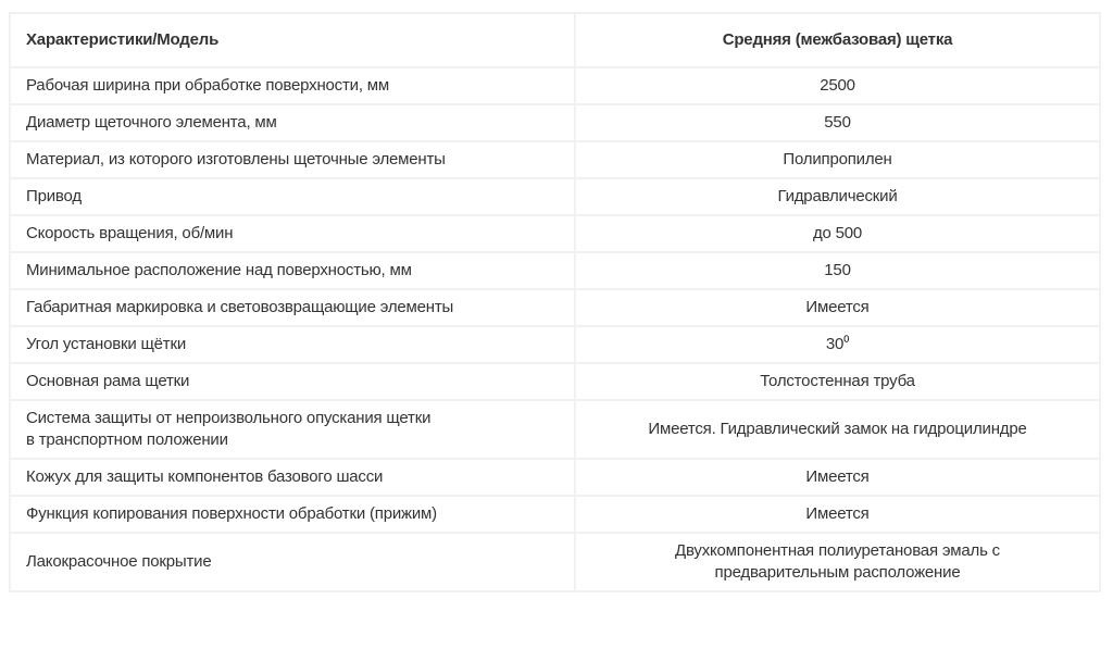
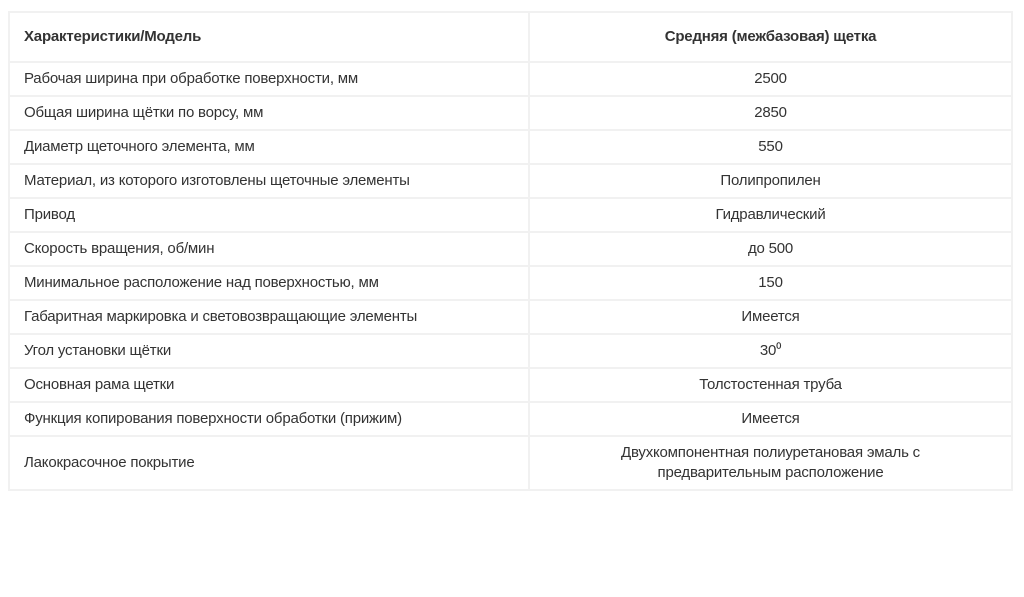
  Характеристики/Модель	Средняя (межбазовая) щетка
  Рабочая ширина при обработке поверхности, мм	2500
+ Общая ширина щётки по ворсу, мм	2850
  Диаметр щеточного элемента, мм	550
  Материал, из которого изготовлены щеточные элементы	Полипропилен
  Привод	Гидравлический
  Скорость вращения, об/мин	до 500
  Минимальное расположение над поверхностью, мм	150
  Габаритная маркировка и световозвращающие элементы	Имеется
  Угол установки щётки	30⁰
  Основная рама щетки	Толстостенная труба
- Система защиты от непроизвольного опускания щетки в транспортном положении	Имеется. Гидравлический замок на гидроцилиндре
- Кожух для защиты компонентов базового шасси	Имеется
  Функция копирования поверхности обработки (прижим)	Имеется
  Лакокрасочное покрытие	Двухкомпонентная полиуретановая эмаль с предварительным расположение
